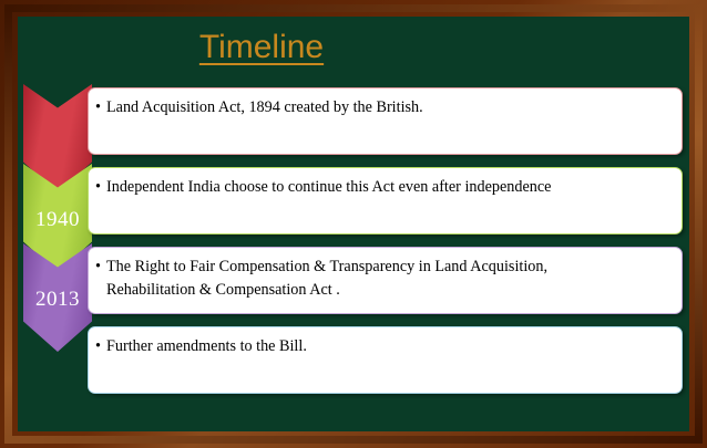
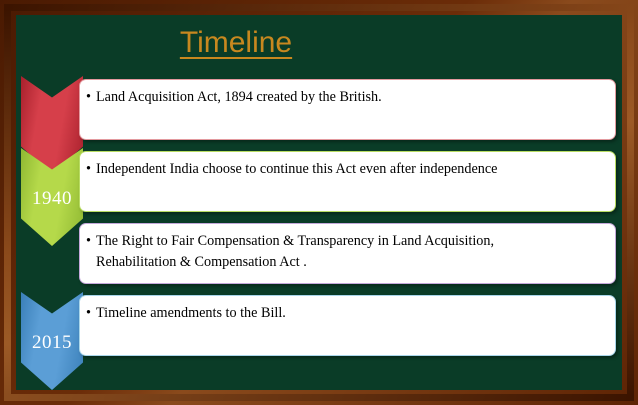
  Timeline
  •
  Land Acquisition Act, 1894 created by the British.
  1940
  •
  Independent India choose to continue this Act even after independence
- 2013
  •
  The Right to Fair Compensation & Transparency in Land Acquisition,
  Rehabilitation & Compensation Act .
+ 2015
  •
- Further amendments to the Bill.
+ Timeline amendments to the Bill.
